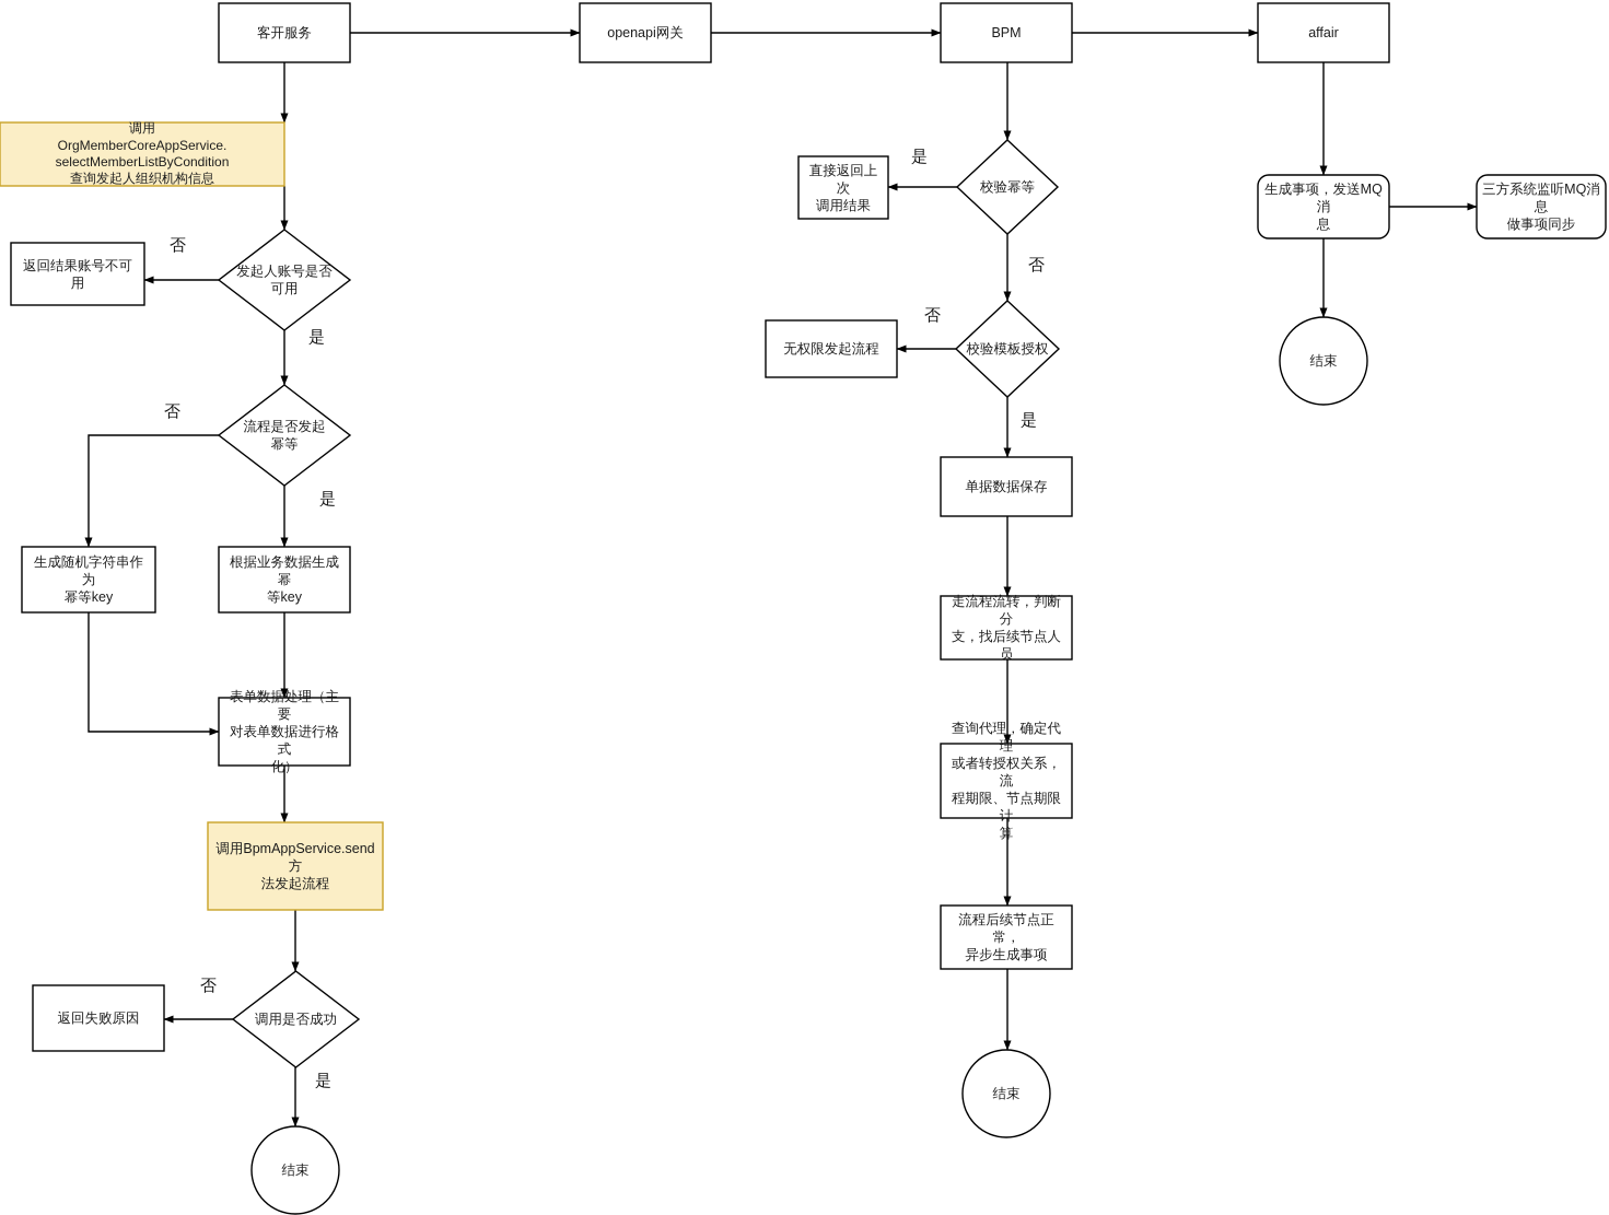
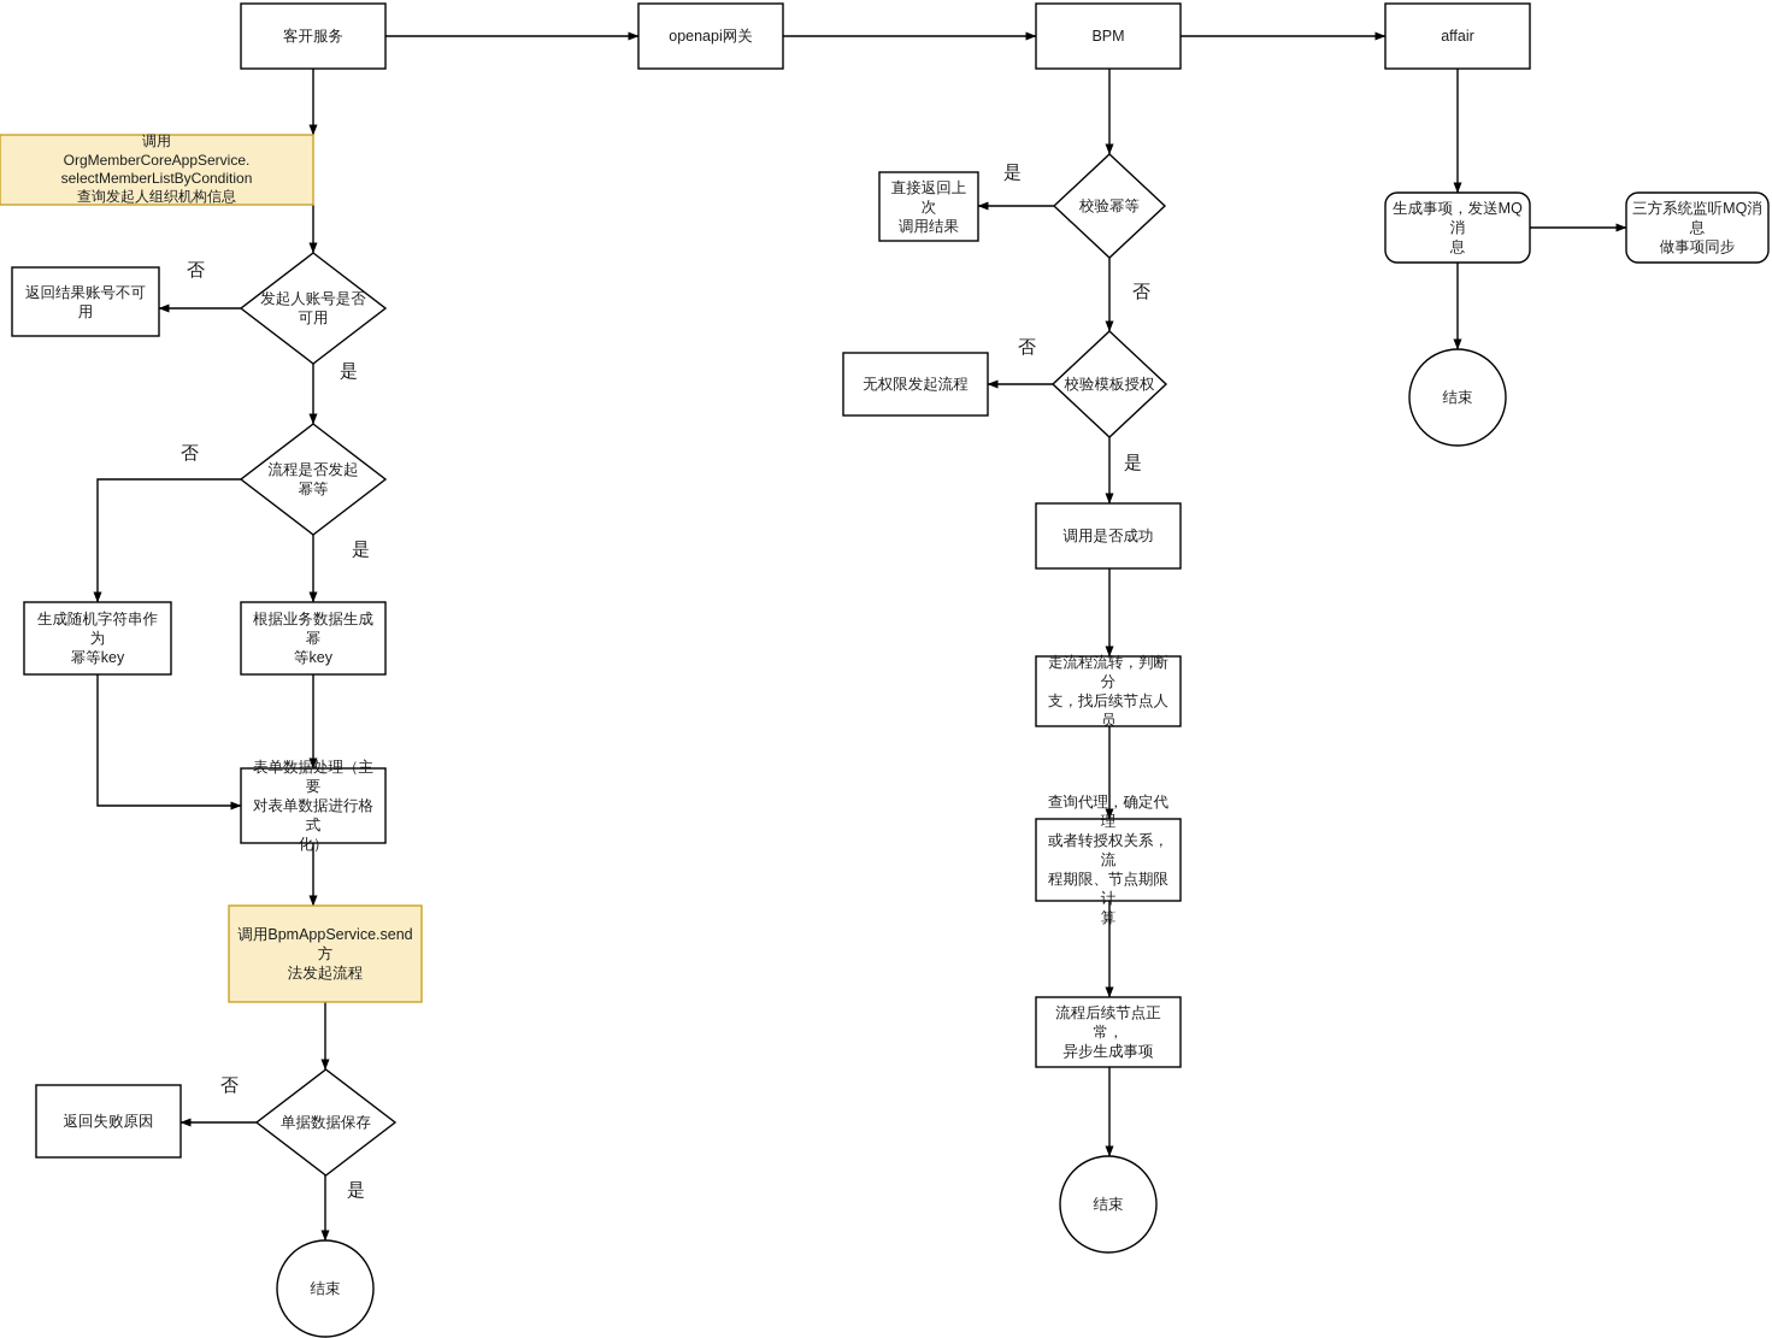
  否
  是
  否
  是
  否
  是
  是
  否
  否
  是
  客开服务
  openapi网关
  BPM
  affair
  调用
  OrgMemberCoreAppService.
  selectMemberListByCondition
  查询发起人组织机构信息
  返回结果账号不可用
  发起人账号是否
  可用
  流程是否发起
  幂等
  生成随机字符串作为
  幂等key
  根据业务数据生成幂
  等key
  表单数据处理（主要
  对表单数据进行格式
  化）
  调用BpmAppService.send方
  法发起流程
  返回失败原因
- 调用是否成功
+ 单据数据保存
  结束
  直接返回上次
  调用结果
  校验幂等
  无权限发起流程
  校验模板授权
- 单据数据保存
+ 调用是否成功
  走流程流转，判断分
  支，找后续节点人员
  查询代理，确定代理
  或者转授权关系，流
  程期限、节点期限计
  算
  流程后续节点正常，
  异步生成事项
  结束
  生成事项，发送MQ消
  息
  三方系统监听MQ消息
  做事项同步
  结束
